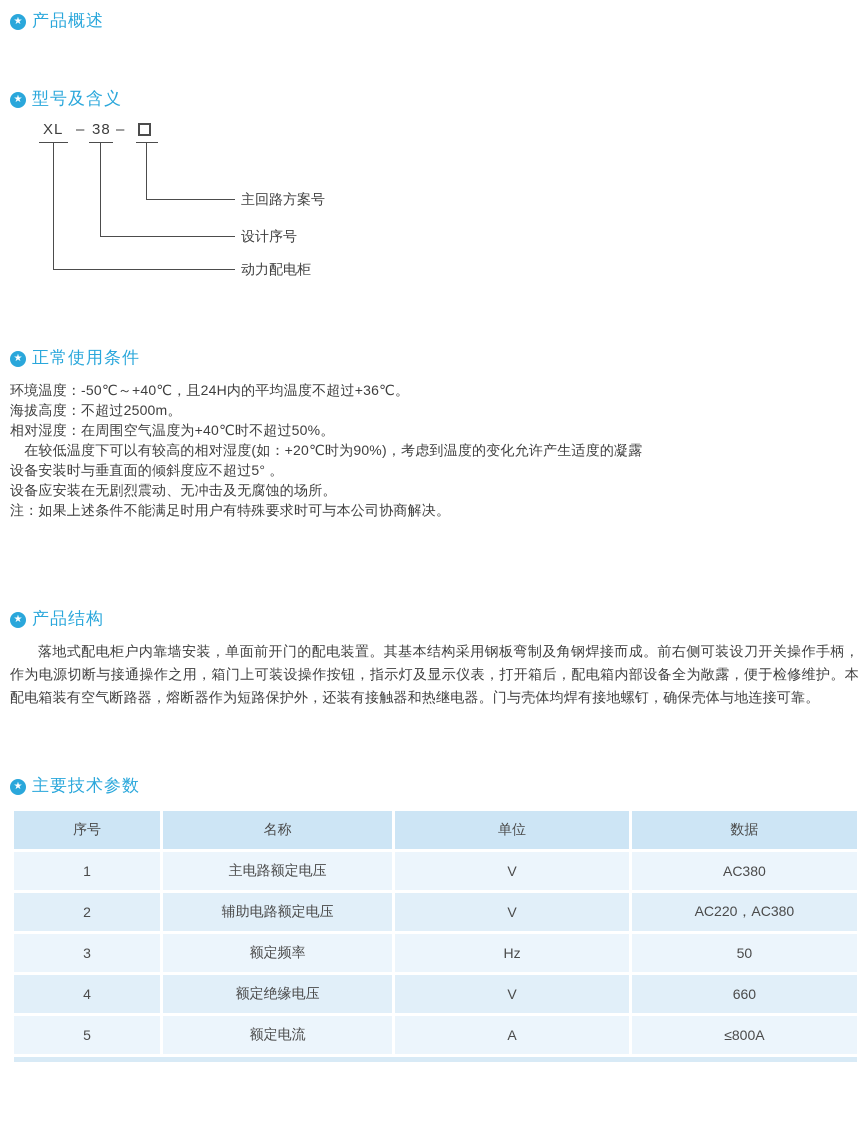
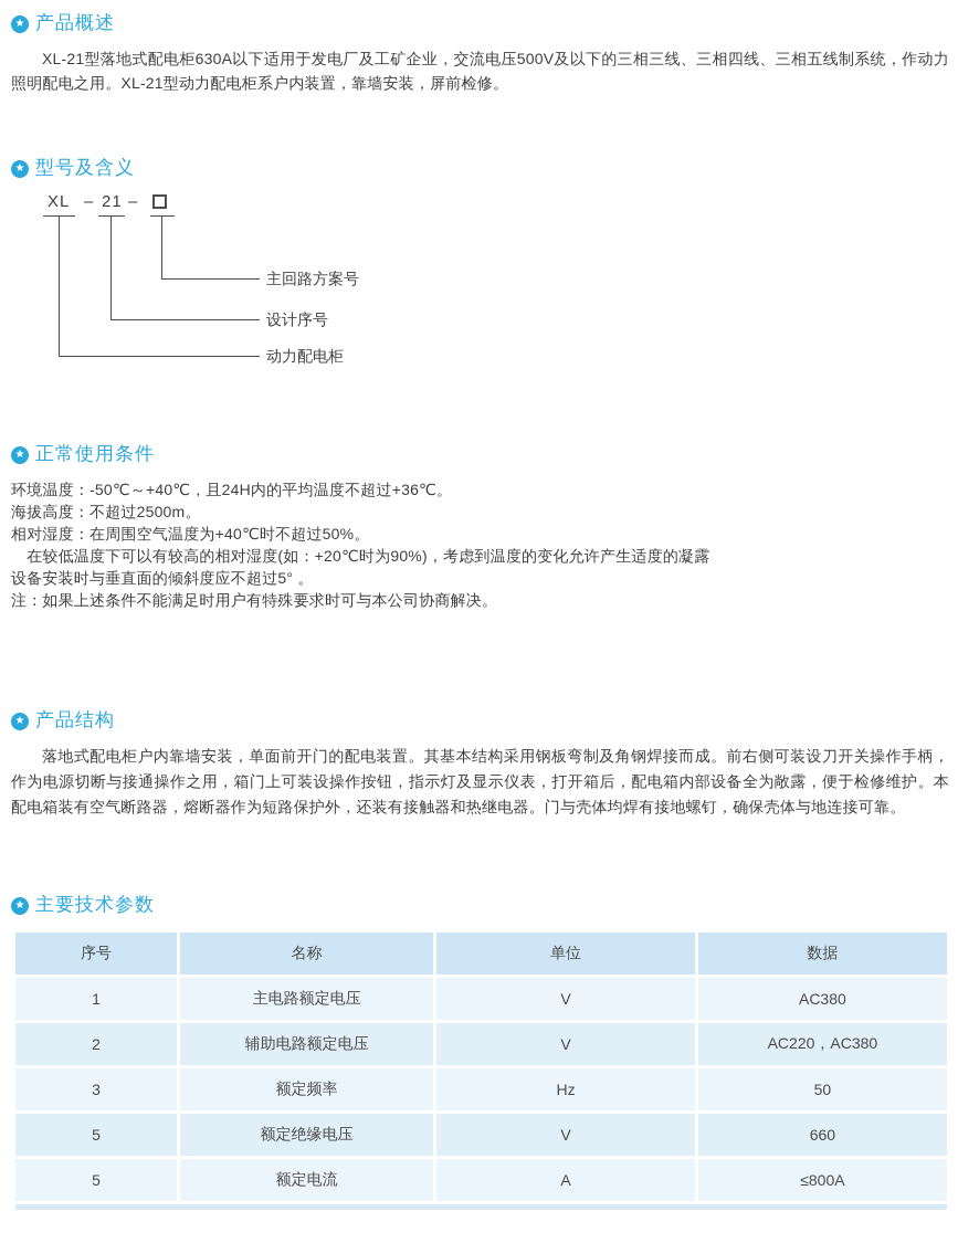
  ★
  产品概述
+ XL-21型落地式配电柜630A以下适用于发电厂及工矿企业，交流电压500V及以下的三相三线、三相四线、三相五线制系统，作动力照明配电之用。XL-21型动力配电柜系户内装置，靠墙安装，屏前检修。
  ★
  型号及含义
  XL
  –
- 38
+ 21
  –
  主回路方案号
  设计序号
  动力配电柜
  ★
  正常使用条件
  环境温度：-50℃～+40℃，且24H内的平均温度不超过+36℃。
  海拔高度：不超过2500m。
  相对湿度：在周围空气温度为+40℃时不超过50%。
  在较低温度下可以有较高的相对湿度(如：+20℃时为90%)，考虑到温度的变化允许产生适度的凝露
  设备安装时与垂直面的倾斜度应不超过5° 。
- 设备应安装在无剧烈震动、无冲击及无腐蚀的场所。
  注：如果上述条件不能满足时用户有特殊要求时可与本公司协商解决。
  ★
  产品结构
  落地式配电柜户内靠墙安装，单面前开门的配电装置。其基本结构采用钢板弯制及角钢焊接而成。前右侧可装设刀开关操作手柄，作为电源切断与接通操作之用，箱门上可装设操作按钮，指示灯及显示仪表，打开箱后，配电箱内部设备全为敞露，便于检修维护。本配电箱装有空气断路器，熔断器作为短路保护外，还装有接触器和热继电器。门与壳体均焊有接地螺钉，确保壳体与地连接可靠。
  ★
  主要技术参数
  序号	名称	单位	数据
  1	主电路额定电压	V	AC380
  2	辅助电路额定电压	V	AC220，AC380
  3	额定频率	Hz	50
- 4	额定绝缘电压	V	660
+ 5	额定绝缘电压	V	660
  5	额定电流	A	≤800A
